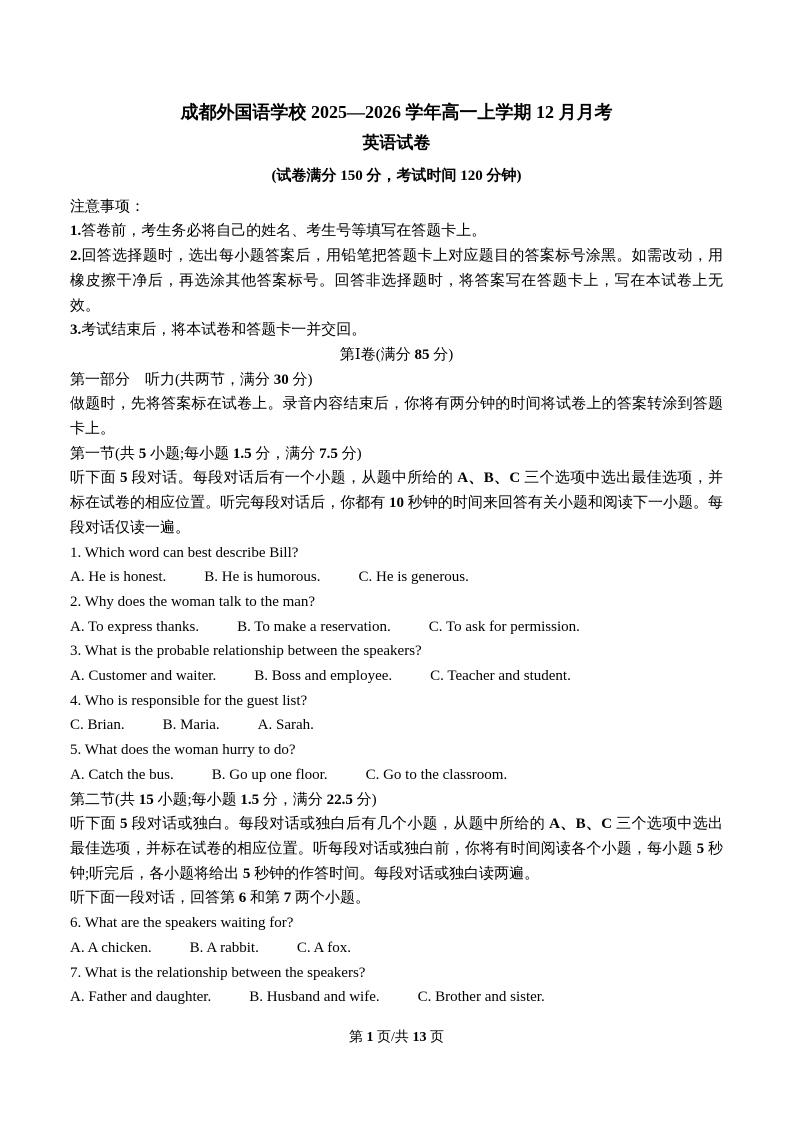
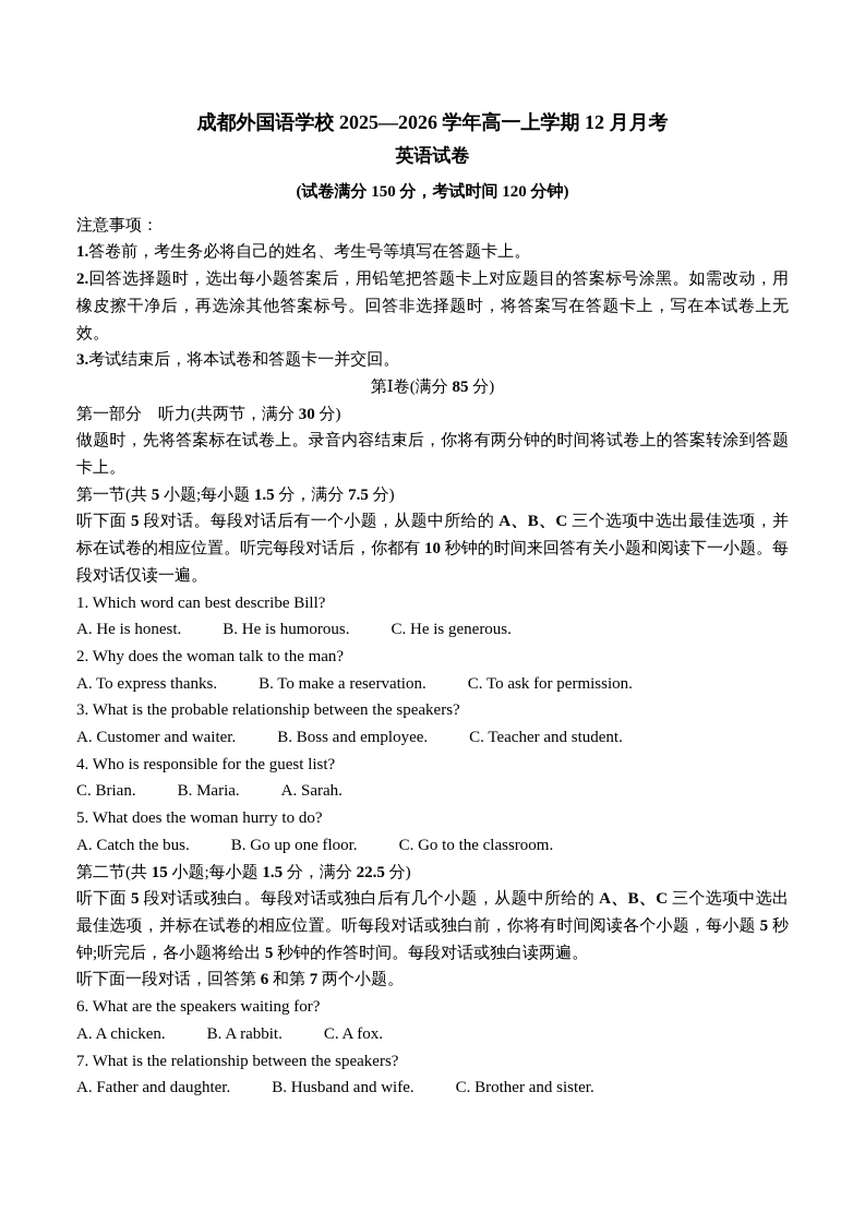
  成都外国语学校 2025—2026 学年高一上学期 12 月月考
  英语试卷
  (试卷满分 150 分，考试时间 120 分钟)
  注意事项：
  1.答卷前，考生务必将自己的姓名、考生号等填写在答题卡上。
  2.回答选择题时，选出每小题答案后，用铅笔把答题卡上对应题目的答案标号涂黑。如需改动，用橡皮擦干净后，再选涂其他答案标号。回答非选择题时，将答案写在答题卡上，写在本试卷上无效。
  3.考试结束后，将本试卷和答题卡一并交回。
  第Ⅰ卷(满分 85 分)
  第一部分 听力(共两节，满分 30 分)
  做题时，先将答案标在试卷上。录音内容结束后，你将有两分钟的时间将试卷上的答案转涂到答题卡上。
  第一节(共 5 小题;每小题 1.5 分，满分 7.5 分)
  听下面 5 段对话。每段对话后有一个小题，从题中所给的 A、B、C 三个选项中选出最佳选项，并标在试卷的相应位置。听完每段对话后，你都有 10 秒钟的时间来回答有关小题和阅读下一小题。每段对话仅读一遍。
  1. Which word can best describe Bill?
  A. He is honest.
  B. He is humorous.
  C. He is generous.
  2. Why does the woman talk to the man?
  A. To express thanks.
  B. To make a reservation.
  C. To ask for permission.
  3. What is the probable relationship between the speakers?
  A. Customer and waiter.
  B. Boss and employee.
  C. Teacher and student.
  4. Who is responsible for the guest list?
  C. Brian.
  B. Maria.
  A. Sarah.
  5. What does the woman hurry to do?
  A. Catch the bus.
  B. Go up one floor.
  C. Go to the classroom.
  第二节(共 15 小题;每小题 1.5 分，满分 22.5 分)
  听下面 5 段对话或独白。每段对话或独白后有几个小题，从题中所给的 A、B、C 三个选项中选出最佳选项，并标在试卷的相应位置。听每段对话或独白前，你将有时间阅读各个小题，每小题 5 秒钟;听完后，各小题将给出 5 秒钟的作答时间。每段对话或独白读两遍。
  听下面一段对话，回答第 6 和第 7 两个小题。
  6. What are the speakers waiting for?
  A. A chicken.
  B. A rabbit.
  C. A fox.
  7. What is the relationship between the speakers?
  A. Father and daughter.
  B. Husband and wife.
  C. Brother and sister.
- 第 1 页/共 13 页
